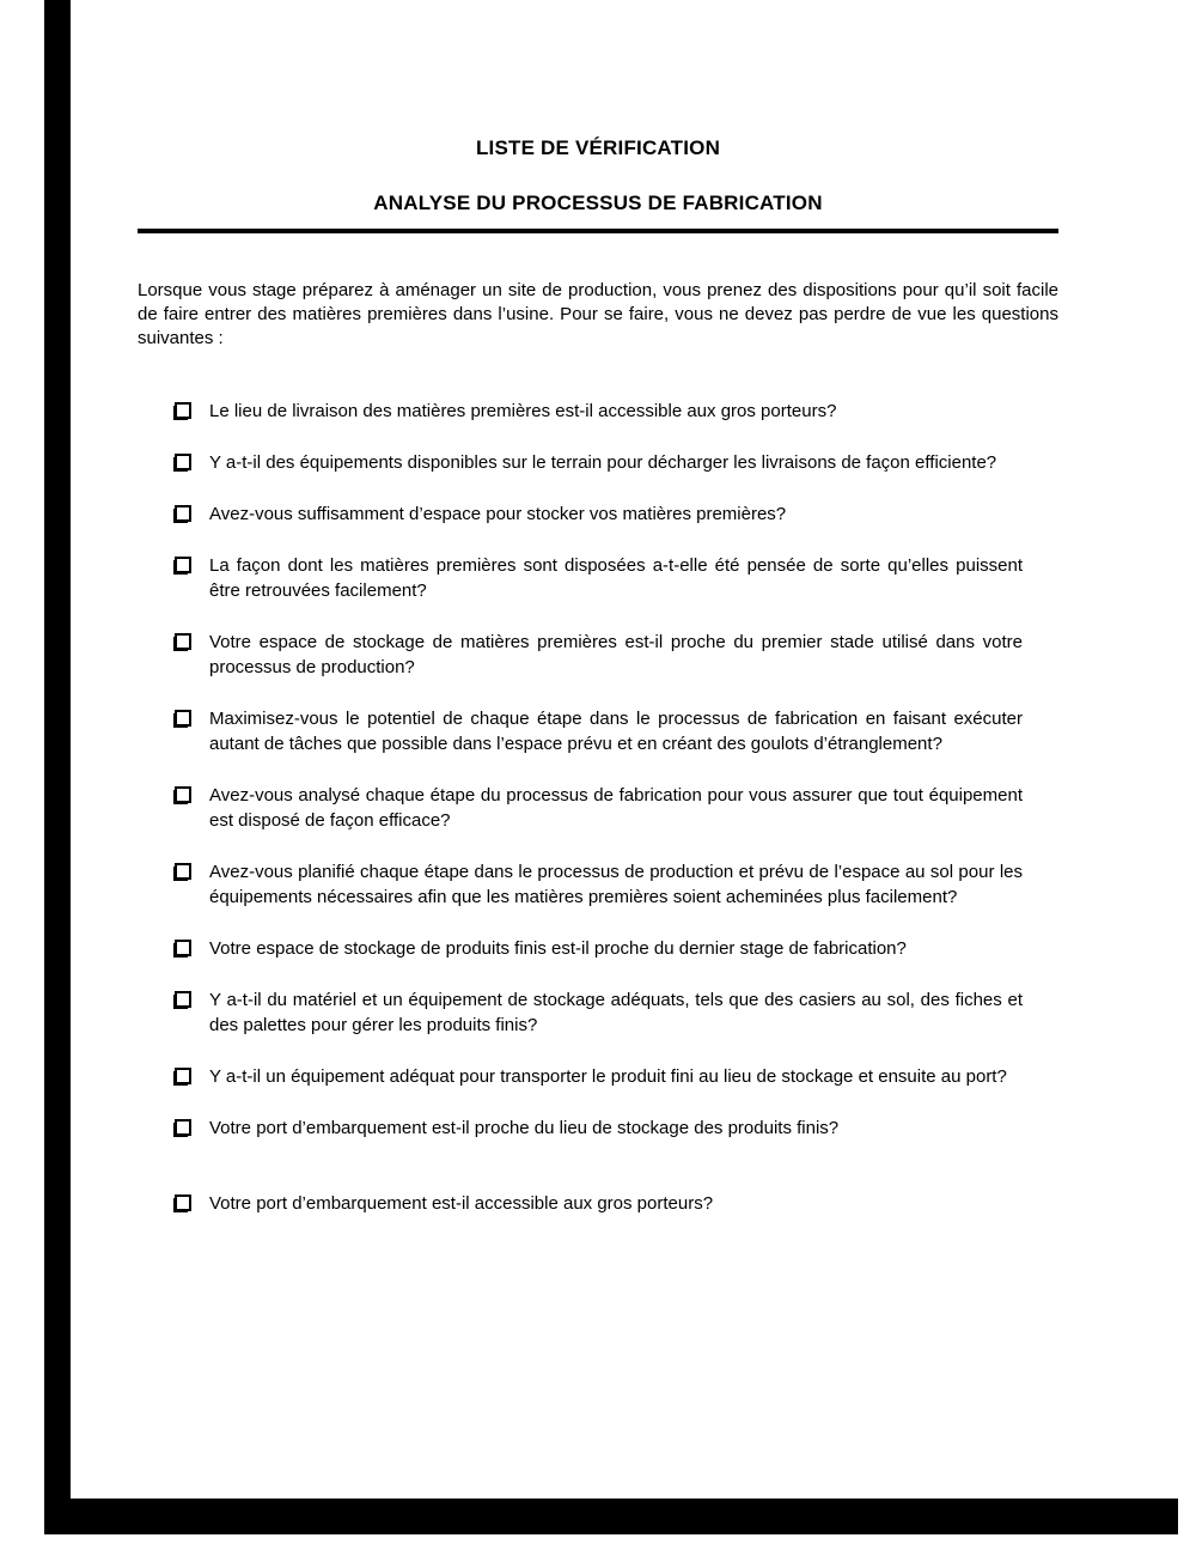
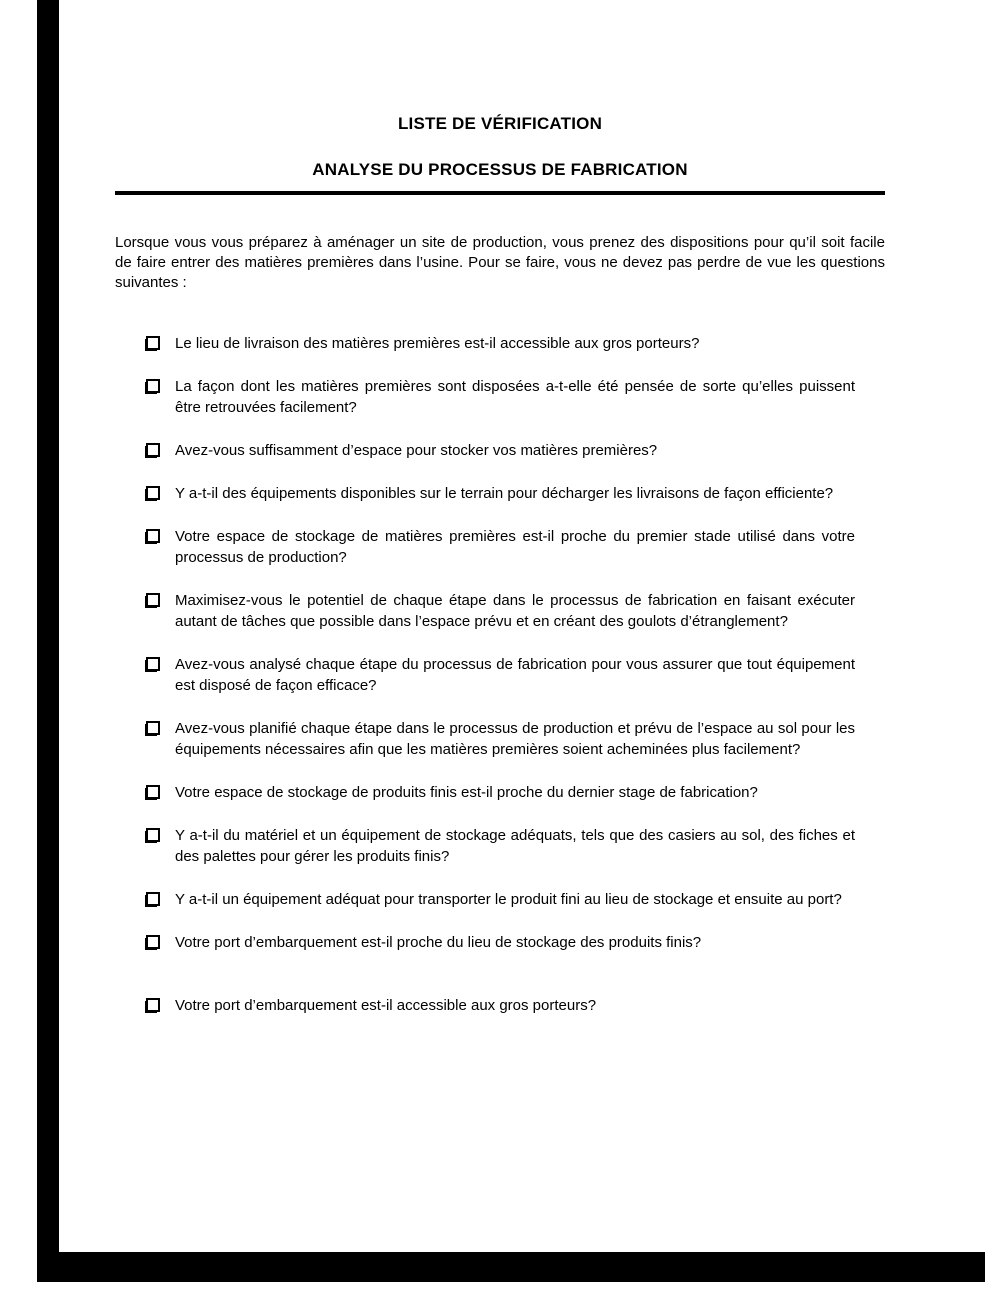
  LISTE DE VÉRIFICATION
  ANALYSE DU PROCESSUS DE FABRICATION
- Lorsque vous stage préparez à aménager un site de production, vous prenez des dispositions pour qu’il soit facile de faire entrer des matières premières dans l’usine. Pour se faire, vous ne devez pas perdre de vue les questions suivantes :
+ Lorsque vous vous préparez à aménager un site de production, vous prenez des dispositions pour qu’il soit facile de faire entrer des matières premières dans l’usine. Pour se faire, vous ne devez pas perdre de vue les questions suivantes :
  Le lieu de livraison des matières premières est-il accessible aux gros porteurs?
- Y a-t-il des équipements disponibles sur le terrain pour décharger les livraisons de façon efficiente?
+ La façon dont les matières premières sont disposées a-t-elle été pensée de sorte qu’elles puissent être retrouvées facilement?
  Avez-vous suffisamment d’espace pour stocker vos matières premières?
- La façon dont les matières premières sont disposées a-t-elle été pensée de sorte qu’elles puissent être retrouvées facilement?
+ Y a-t-il des équipements disponibles sur le terrain pour décharger les livraisons de façon efficiente?
  Votre espace de stockage de matières premières est-il proche du premier stade utilisé dans votre processus de production?
  Maximisez-vous le potentiel de chaque étape dans le processus de fabrication en faisant exécuter autant de tâches que possible dans l’espace prévu et en créant des goulots d’étranglement?
  Avez-vous analysé chaque étape du processus de fabrication pour vous assurer que tout équipement est disposé de façon efficace?
  Avez-vous planifié chaque étape dans le processus de production et prévu de l’espace au sol pour les équipements nécessaires afin que les matières premières soient acheminées plus facilement?
  Votre espace de stockage de produits finis est-il proche du dernier stage de fabrication?
  Y a-t-il du matériel et un équipement de stockage adéquats, tels que des casiers au sol, des fiches et des palettes pour gérer les produits finis?
  Y a-t-il un équipement adéquat pour transporter le produit fini au lieu de stockage et ensuite au port?
  Votre port d’embarquement est-il proche du lieu de stockage des produits finis?
  Votre port d’embarquement est-il accessible aux gros porteurs?
